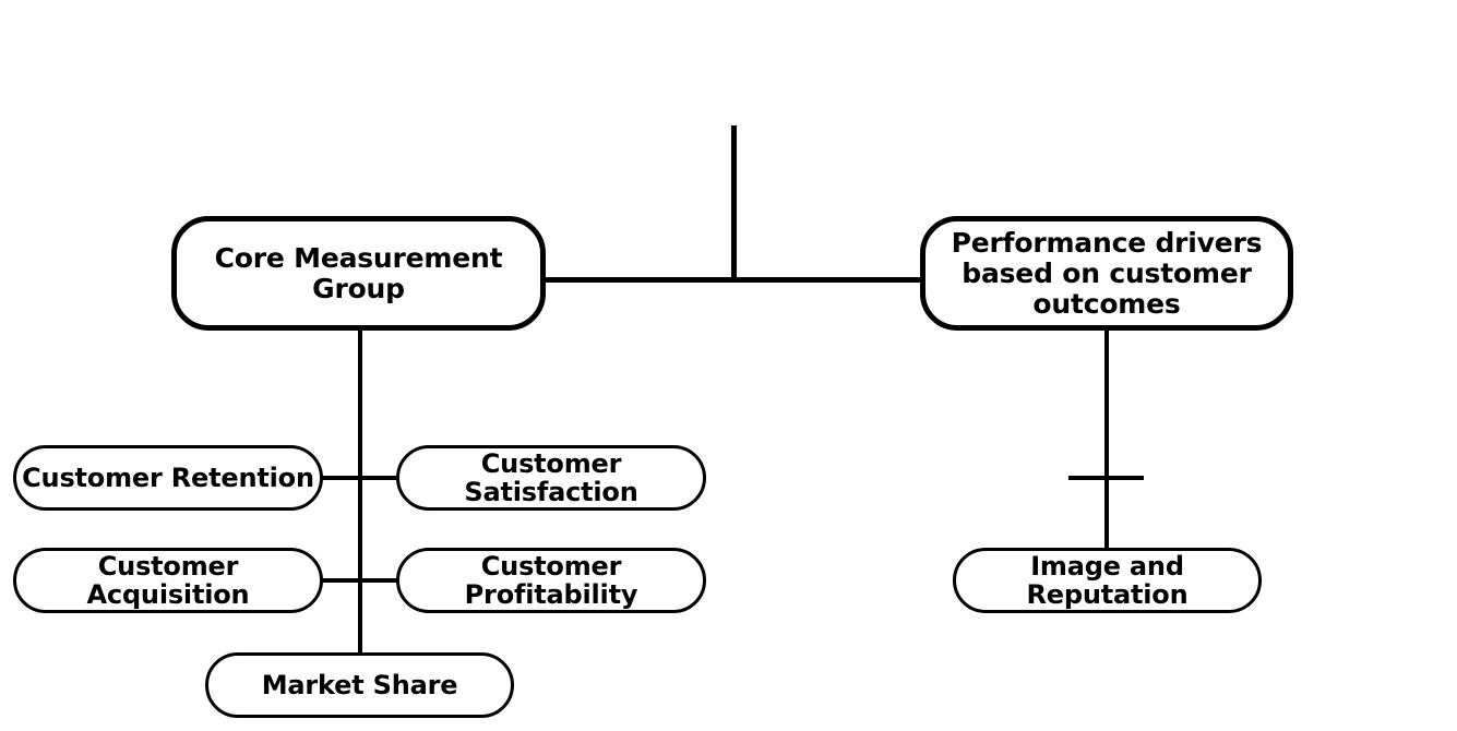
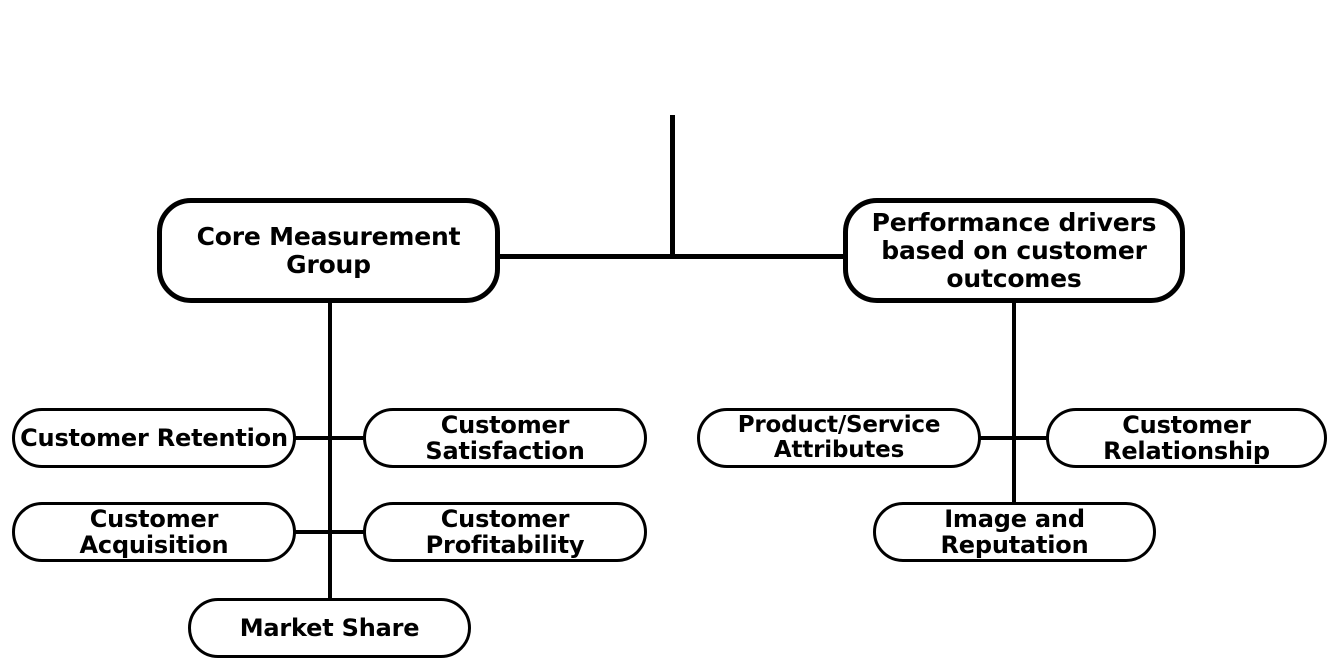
  Core Measurement
  Group
  Performance drivers
  based on customer
  outcomes
  Customer Retention
  Customer Satisfaction
  Customer Acquisition
  Customer Profitability
  Market Share
+ Product/Service Attributes
+ Customer Relationship
  Image and Reputation
